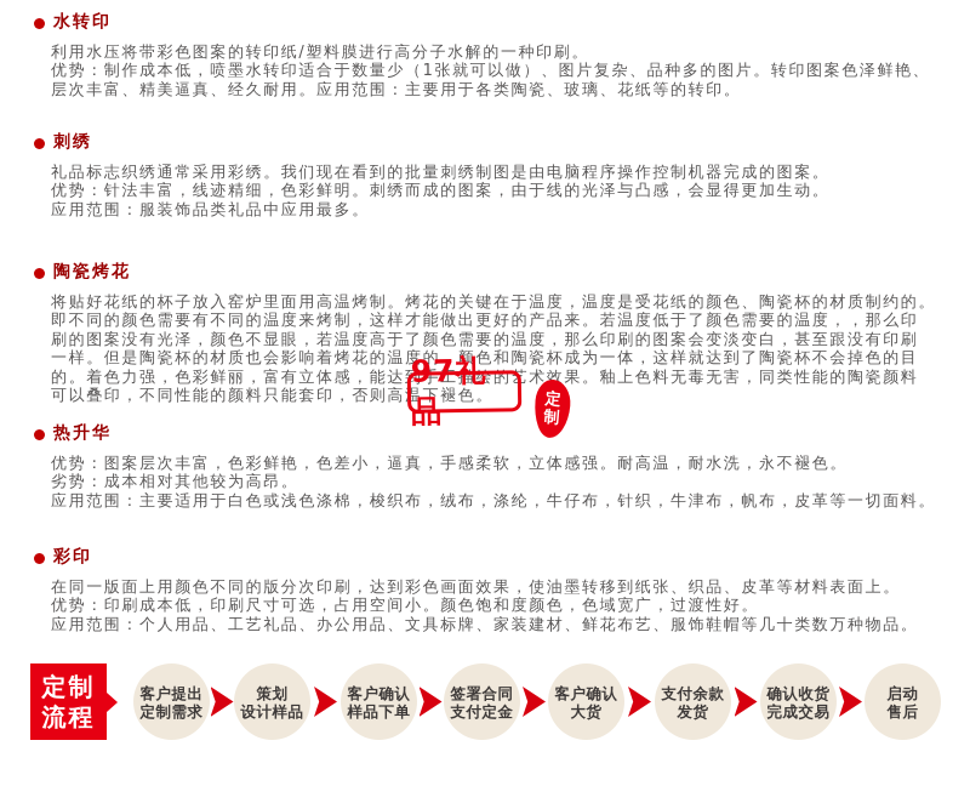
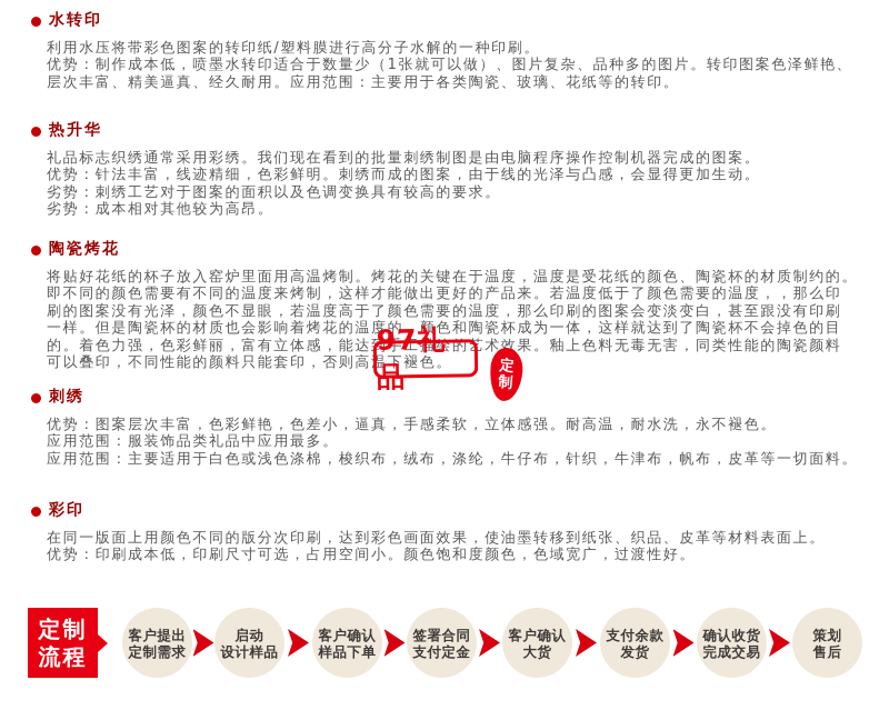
  水转印
  利用水压将带彩色图案的转印纸/塑料膜进行高分子水解的一种印刷。
  优势：制作成本低，喷墨水转印适合于数量少（1张就可以做）、图片复杂、品种多的图片。转印图案色泽鲜艳、
  层次丰富、精美逼真、经久耐用。应用范围：主要用于各类陶瓷、玻璃、花纸等的转印。
- 刺绣
+ 热升华
  礼品标志织绣通常采用彩绣。我们现在看到的批量刺绣制图是由电脑程序操作控制机器完成的图案。
  优势：针法丰富，线迹精细，色彩鲜明。刺绣而成的图案，由于线的光泽与凸感，会显得更加生动。
+ 劣势：刺绣工艺对于图案的面积以及色调变换具有较高的要求。
- 应用范围：服装饰品类礼品中应用最多。
+ 劣势：成本相对其他较为高昂。
  陶瓷烤花
  将贴好花纸的杯子放入窑炉里面用高温烤制。烤花的关键在于温度，温度是受花纸的颜色、陶瓷杯的材质制约的。
  即不同的颜色需要有不同的温度来烤制，这样才能做出更好的产品来。若温度低于了颜色需要的温度，，那么印
  刷的图案没有光泽，颜色不显眼，若温度高于了颜色需要的温度，那么印刷的图案会变淡变白，甚至跟没有印刷
  一样。但是陶瓷杯的材质也会影响着烤花的温度的，颜色和陶瓷杯成为一体，这样就达到了陶瓷杯不会掉色的目
  的。着色力强，色彩鲜丽，富有立体感，能达到手工描绘的艺术效果。釉上色料无毒无害，同类性能的陶瓷颜料
  可以叠印，不同性能的颜料只能套印，否则高温下褪色。
- 热升华
+ 刺绣
  优势：图案层次丰富，色彩鲜艳，色差小，逼真，手感柔软，立体感强。耐高温，耐水洗，永不褪色。
- 劣势：成本相对其他较为高昂。
+ 应用范围：服装饰品类礼品中应用最多。
  应用范围：主要适用于白色或浅色涤棉，梭织布，绒布，涤纶，牛仔布，针织，牛津布，帆布，皮革等一切面料。
  彩印
  在同一版面上用颜色不同的版分次印刷，达到彩色画面效果，使油墨转移到纸张、织品、皮革等材料表面上。
  优势：印刷成本低，印刷尺寸可选，占用空间小。颜色饱和度颜色，色域宽广，过渡性好。
- 应用范围：个人用品、工艺礼品、办公用品、文具标牌、家装建材、鲜花布艺、服饰鞋帽等几十类数万种物品。
  97礼品
  定制
  流程
  客户提出
  定制需求
- 策划
+ 启动
  设计样品
  客户确认
  样品下单
  签署合同
  支付定金
  客户确认
  大货
  支付余款
  发货
  确认收货
  完成交易
- 启动
+ 策划
  售后
